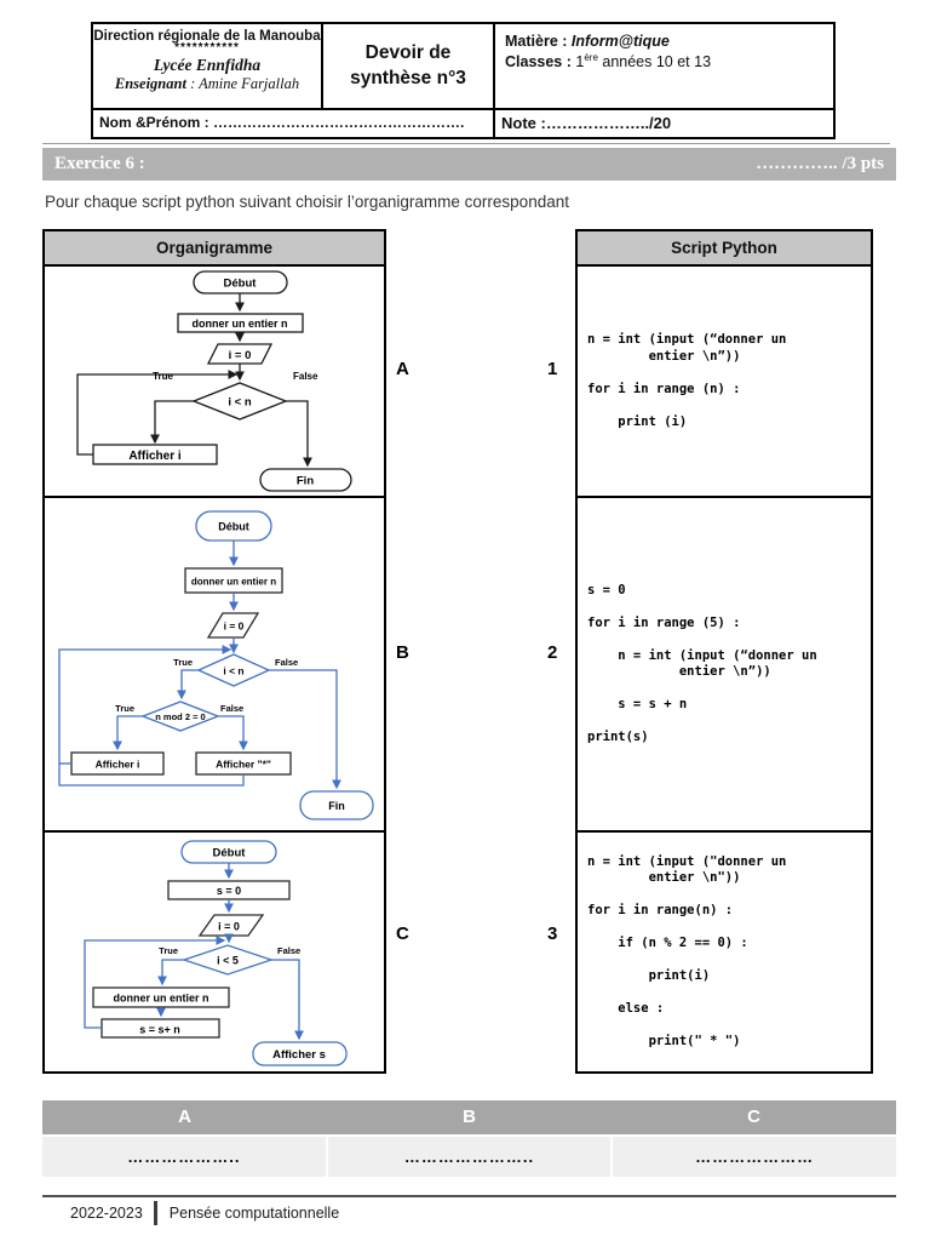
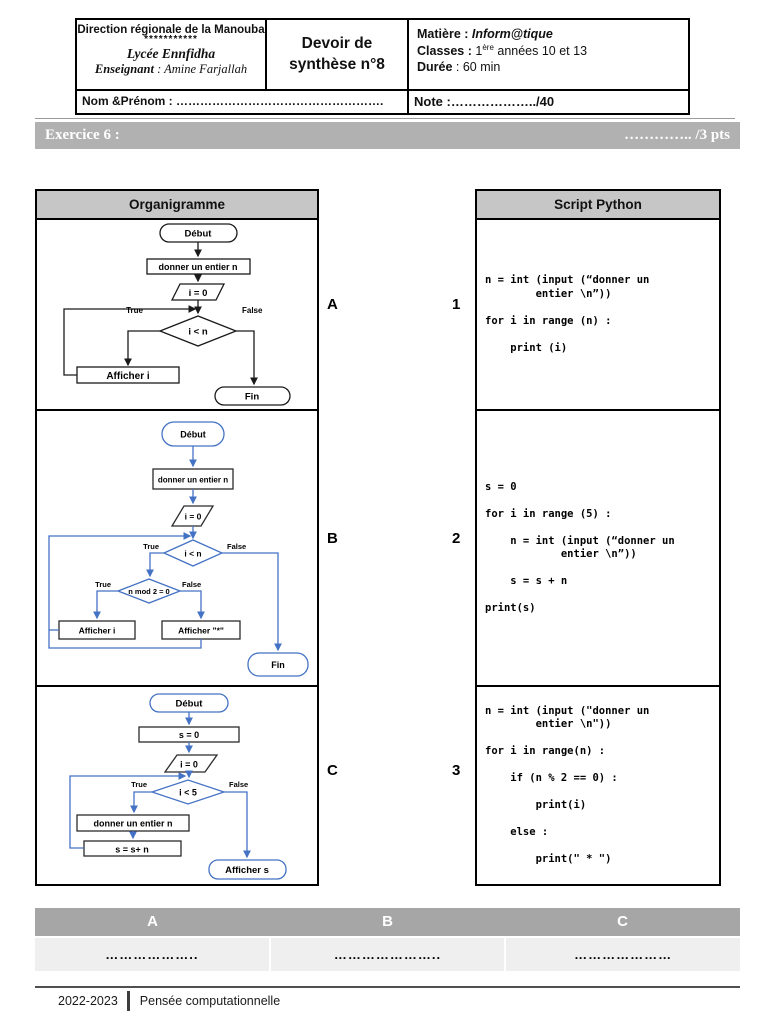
  Direction régionale de la Manouba
  ***********
  Lycée Ennfidha
  Enseignant : Amine Farjallah
- Devoir de synthèse n°3
+ Devoir de synthèse n°8
  Matière : Inform@tique
  Classes : 1ère années 10 et 13
+ Durée : 60 min
  Nom &Prénom : …………………………………………….
- Note :………………../20
+ Note :………………../40
  Exercice 6 :
  ………….. /3 pts
- Pour chaque script python suivant choisir l’organigramme correspondant
  Organigramme
  Début
  donner un entier n
  i = 0
  i < n
  True
  False
  Afficher i
  Fin
  Début
  donner un entier n
  i = 0
  i < n
  True
  False
  n mod 2 = 0
  True
  False
  Afficher i
  Afficher "*"
  Fin
  Début
  s = 0
  i = 0
  i < 5
  True
  False
  donner un entier n
  s = s+ n
  Afficher s
  A
  1
  B
  2
  C
  3
  Script Python
  n = int (input (“donner un
  entier \n”))
  for i in range (n) :
  print (i)
  s = 0
  for i in range (5) :
  n = int (input (“donner un
  entier \n”))
  s = s + n
  print(s)
  n = int (input ("donner un
  entier \n"))
  for i in range(n) :
  if (n % 2 == 0) :
  print(i)
  else :
  print(" * ")
  A
  B
  C
  ………………..
  …………………..
  …………………
  2022-2023
  Pensée computationnelle
